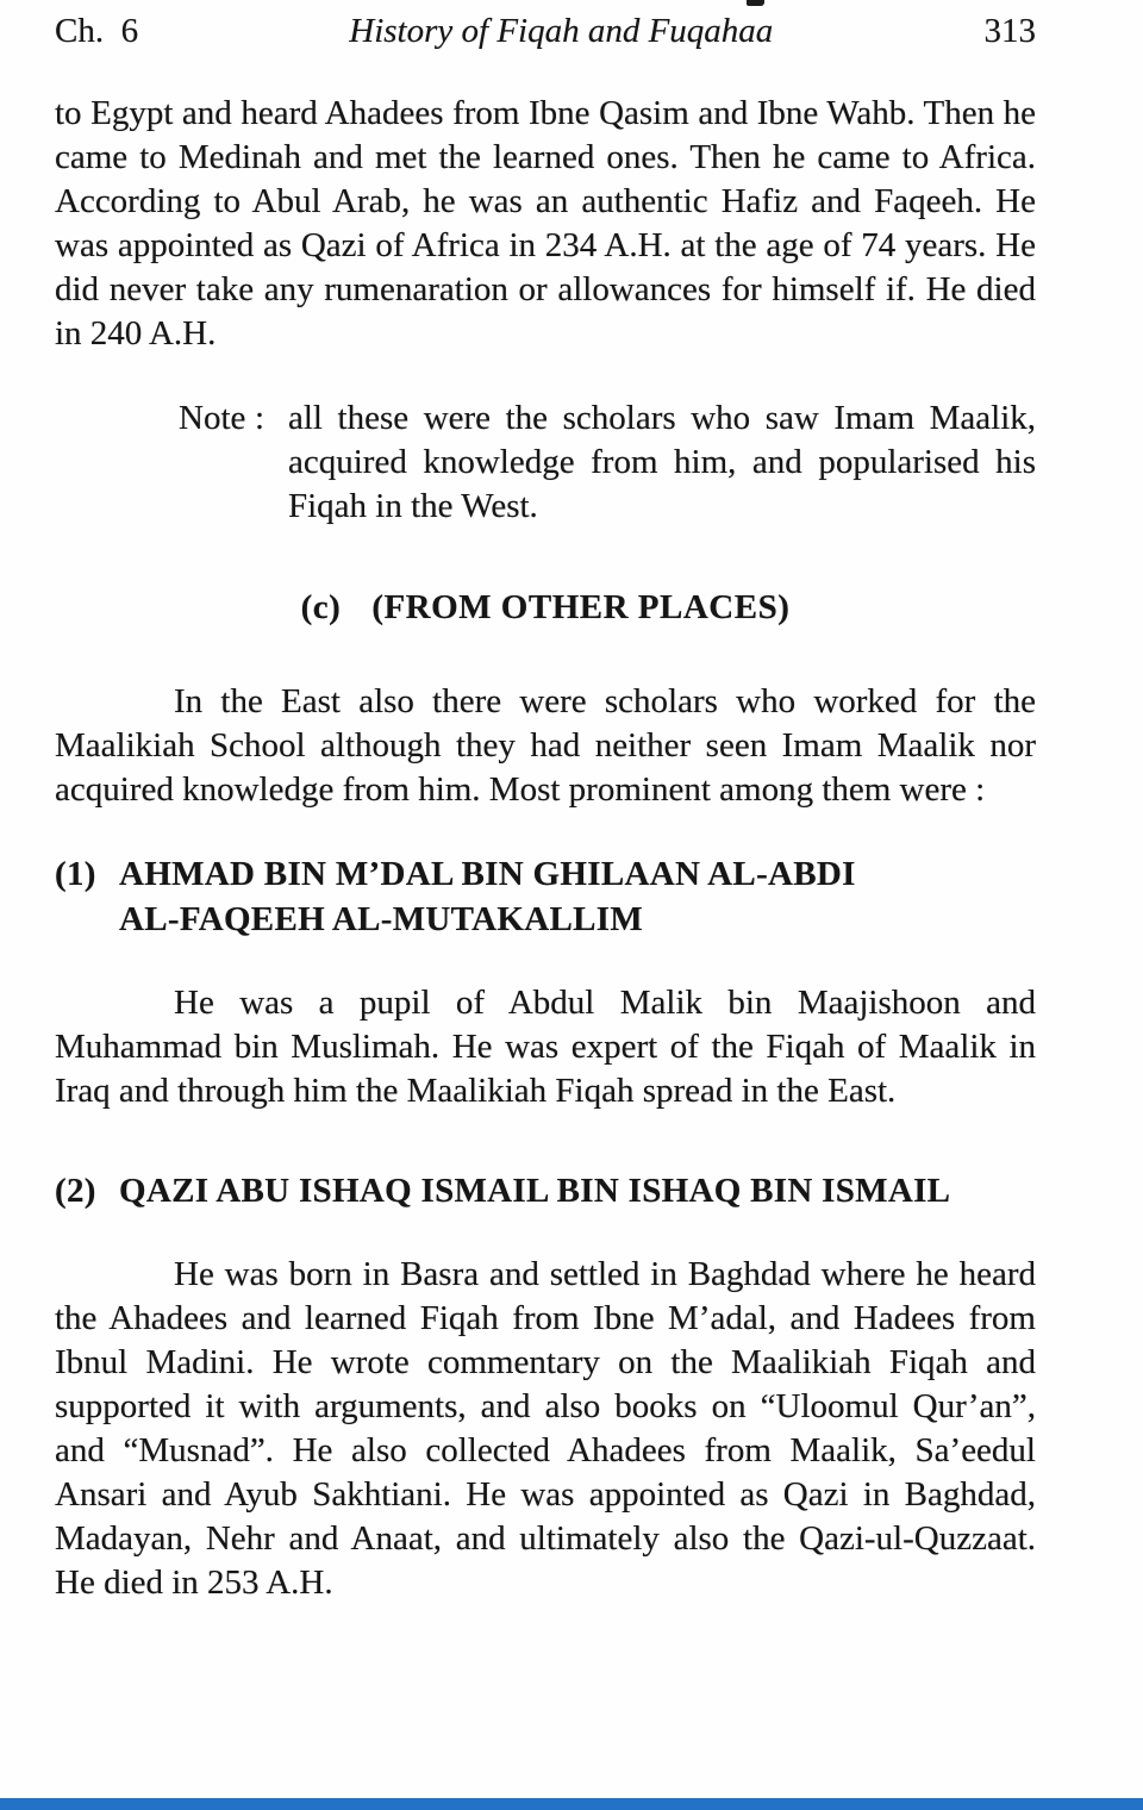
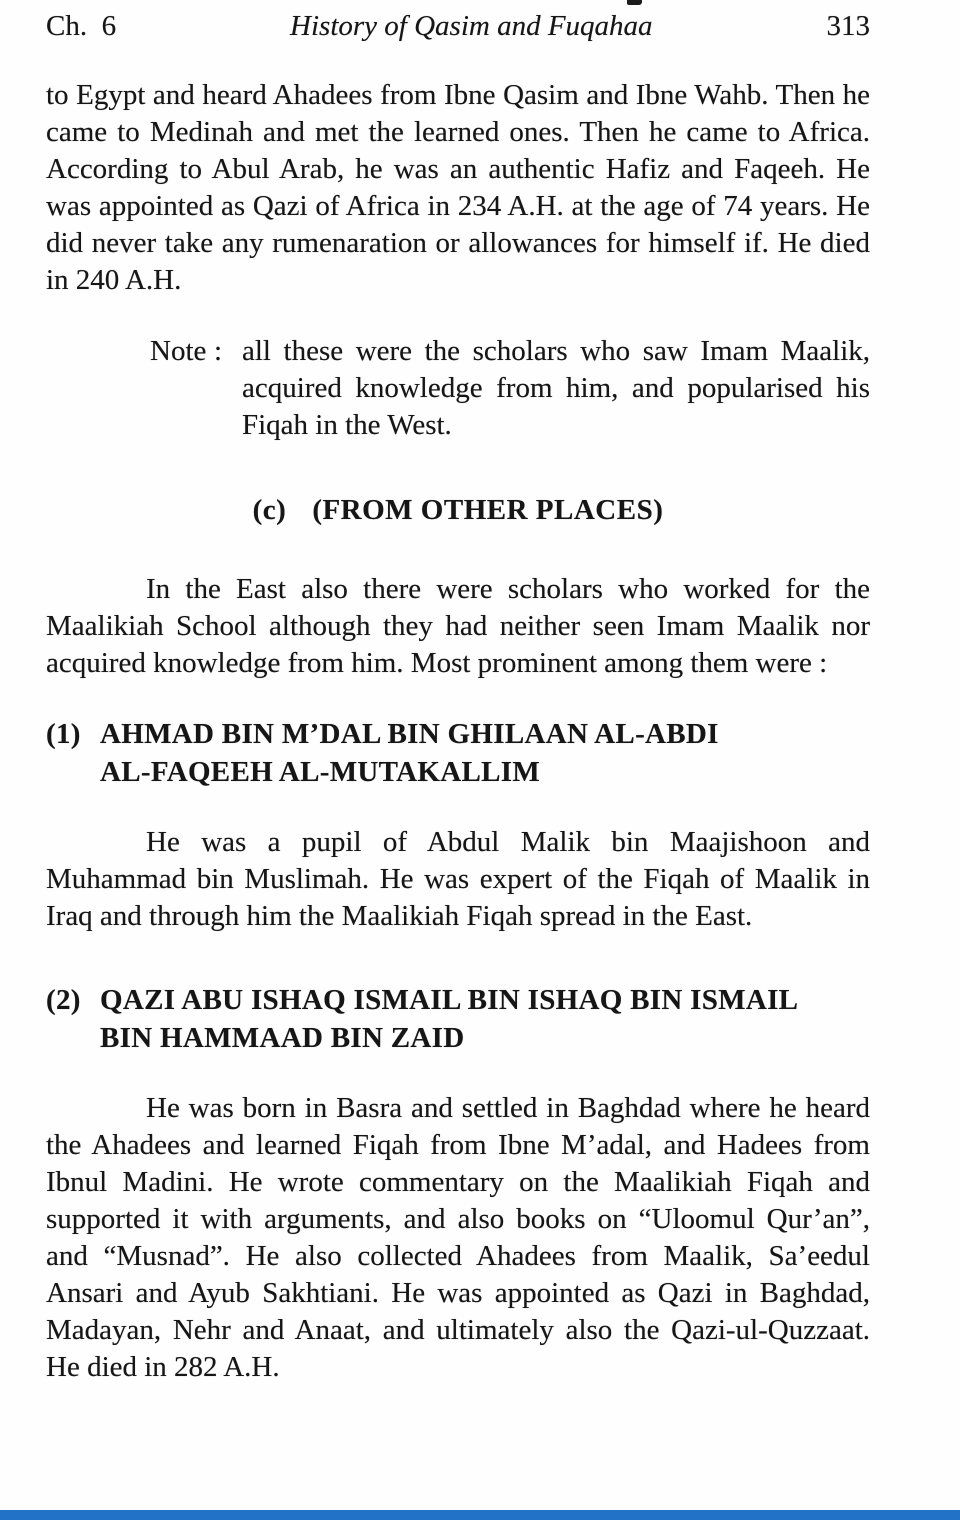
  Ch. 6
- History of Fiqah and Fuqahaa
+ History of Qasim and Fuqahaa
  313
  to Egypt and heard Ahadees from Ibne Qasim and Ibne Wahb. Then he came to Medinah and met the learned ones. Then he came to Africa. According to Abul Arab, he was an authentic Hafiz and Faqeeh. He was appointed as Qazi of Africa in 234 A.H. at the age of 74 years. He did never take any rumenaration or allowances for himself if. He died in 240 A.H.
  Note
  :
  all these were the scholars who saw Imam Maalik, acquired knowledge from him, and popularised his Fiqah in the West.
  (c) (FROM OTHER PLACES)
  In the East also there were scholars who worked for the Maalikiah School although they had neither seen Imam Maalik nor acquired knowledge from him. Most prominent among them were :
  (1)
  AHMAD BIN M’DAL BIN GHILAAN AL-ABDI
  AL-FAQEEH AL-MUTAKALLIM
  He was a pupil of Abdul Malik bin Maajishoon and Muhammad bin Muslimah. He was expert of the Fiqah of Maalik in Iraq and through him the Maalikiah Fiqah spread in the East.
  (2)
  QAZI ABU ISHAQ ISMAIL BIN ISHAQ BIN ISMAIL
+ BIN HAMMAAD BIN ZAID
- He was born in Basra and settled in Baghdad where he heard the Ahadees and learned Fiqah from Ibne M’adal, and Hadees from Ibnul Madini. He wrote commentary on the Maalikiah Fiqah and supported it with arguments, and also books on “Uloomul Qur’an”, and “Musnad”. He also collected Ahadees from Maalik, Sa’eedul Ansari and Ayub Sakhtiani. He was appointed as Qazi in Baghdad, Madayan, Nehr and Anaat, and ultimately also the Qazi-ul-Quzzaat. He died in 253 A.H.
+ He was born in Basra and settled in Baghdad where he heard the Ahadees and learned Fiqah from Ibne M’adal, and Hadees from Ibnul Madini. He wrote commentary on the Maalikiah Fiqah and supported it with arguments, and also books on “Uloomul Qur’an”, and “Musnad”. He also collected Ahadees from Maalik, Sa’eedul Ansari and Ayub Sakhtiani. He was appointed as Qazi in Baghdad, Madayan, Nehr and Anaat, and ultimately also the Qazi-ul-Quzzaat. He died in 282 A.H.
